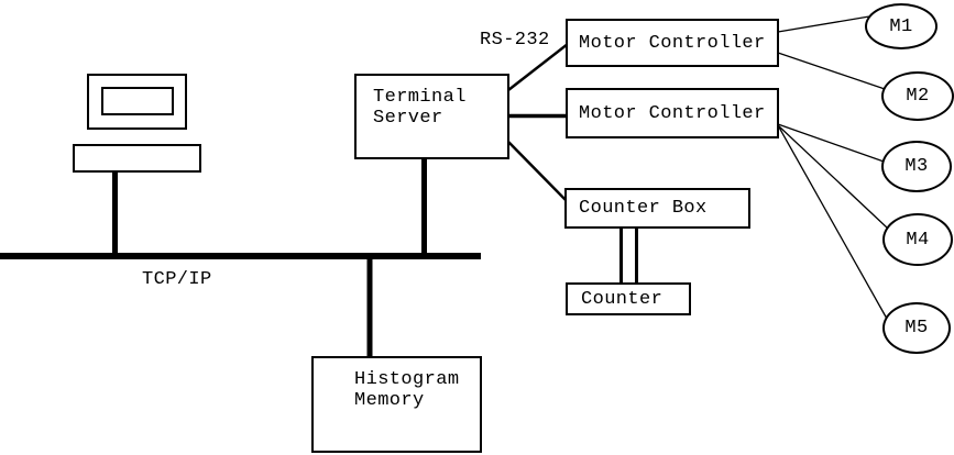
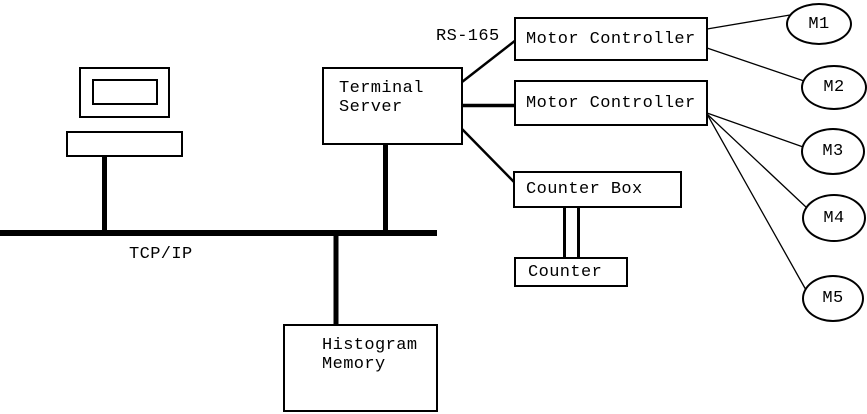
  TCP/IP
- RS-232
+ RS-165
  Terminal
  Server
  Motor Controller
  Motor Controller
  Counter Box
  Counter
  Histogram
  Memory
  M1
  M2
  M3
  M4
  M5
